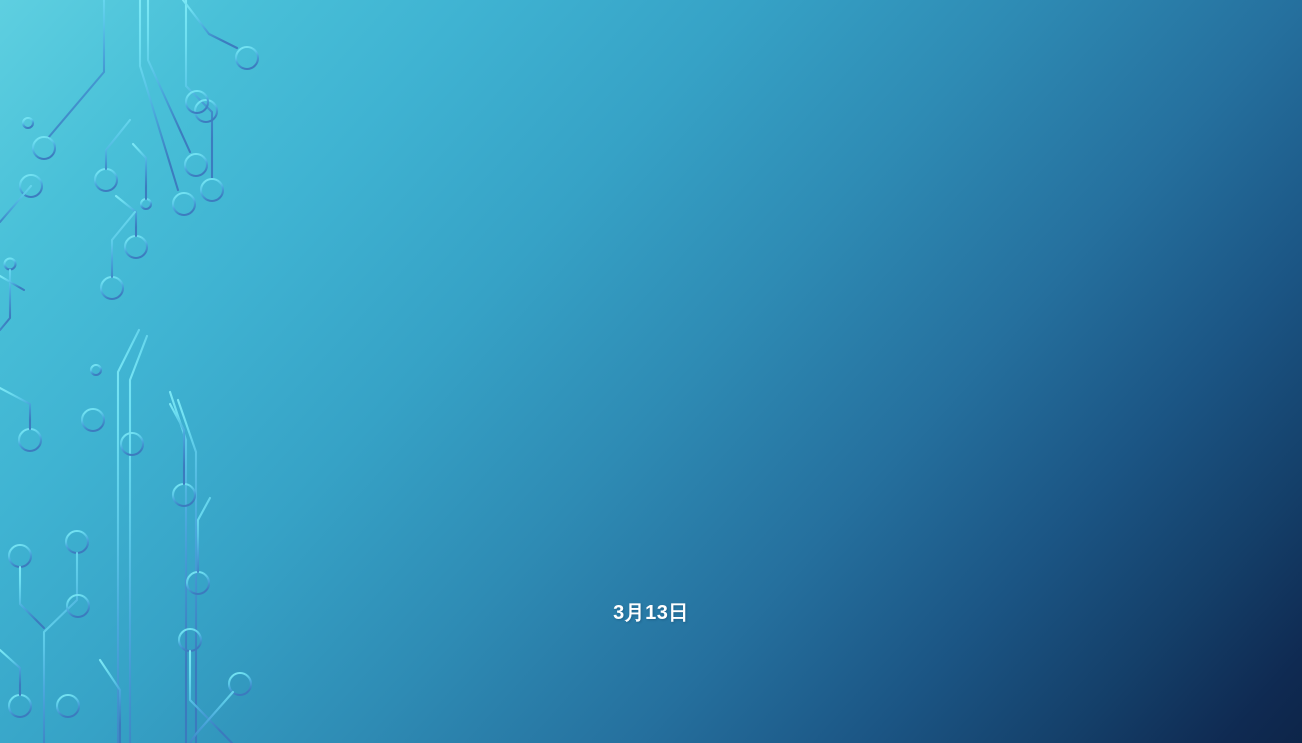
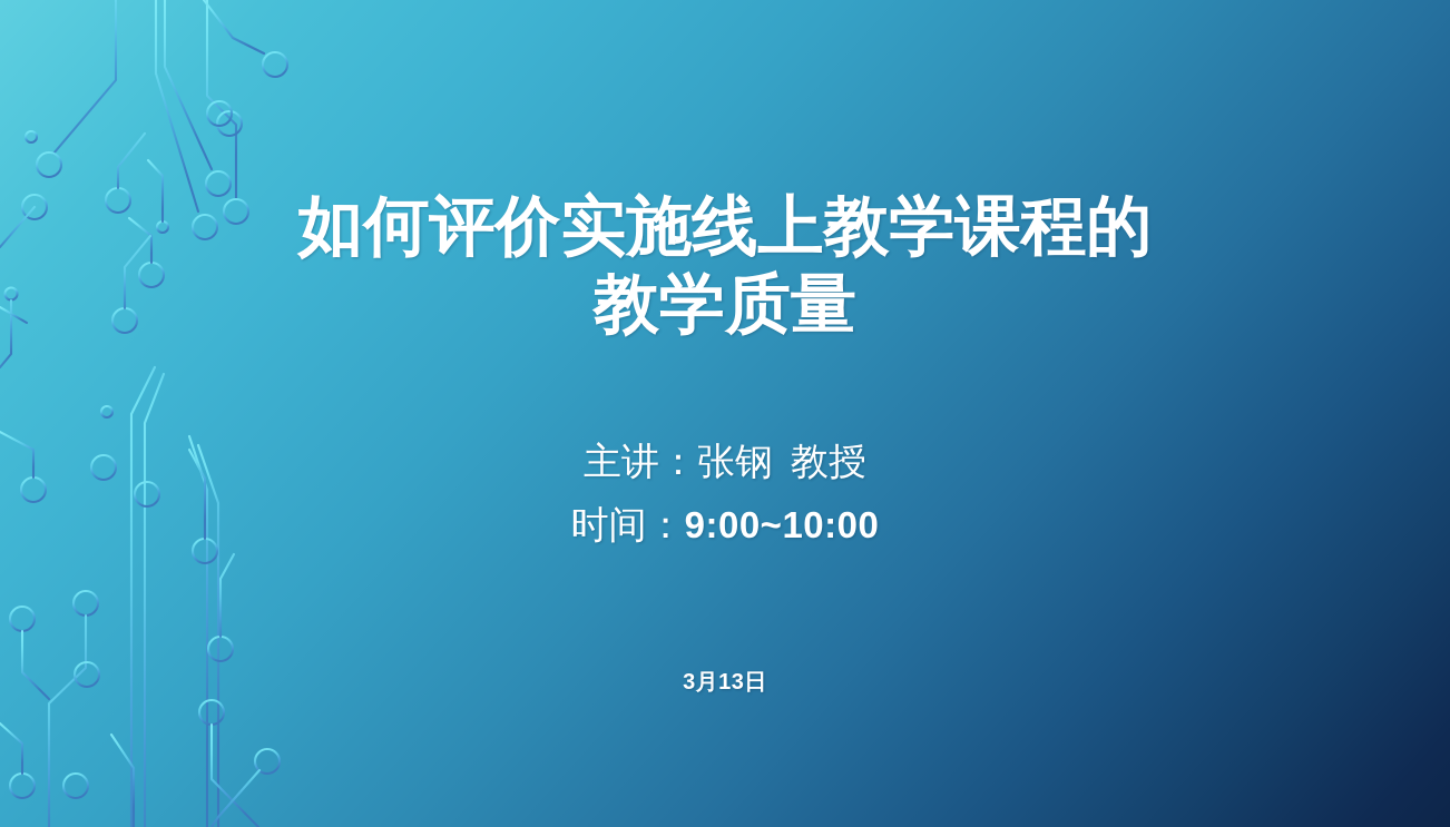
+ 如何评价实施线上教学课程的
+ 教学质量
+ 主讲：张钢 教授
+ 时间：9:00~10:00
  3月13日
